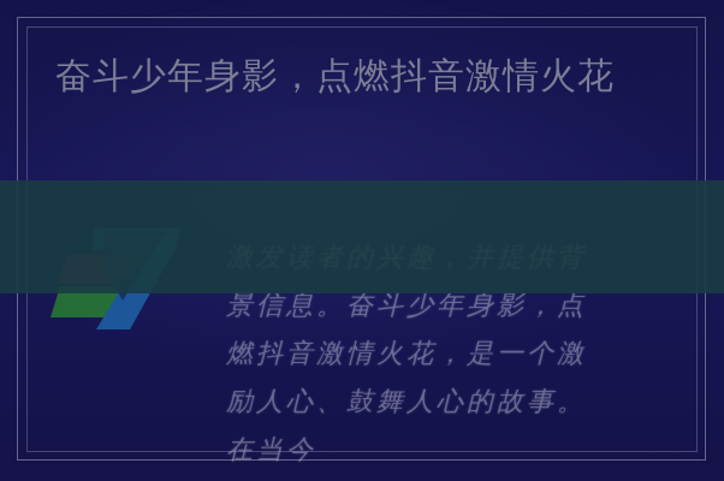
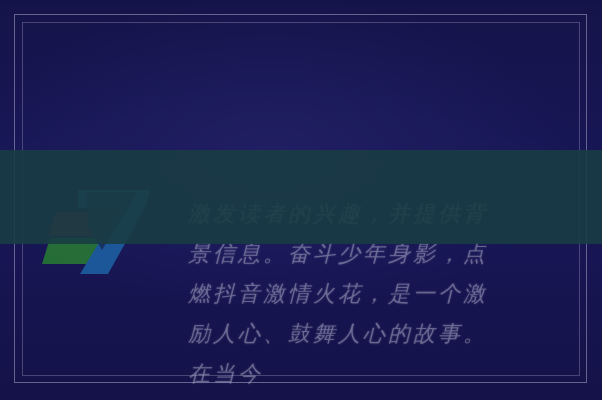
- 奋斗少年身影，点燃抖音激情火花
  景信息。奋斗少年身影，点燃抖音激情火花，是一个激励人心、鼓舞人心的故事。在当今
